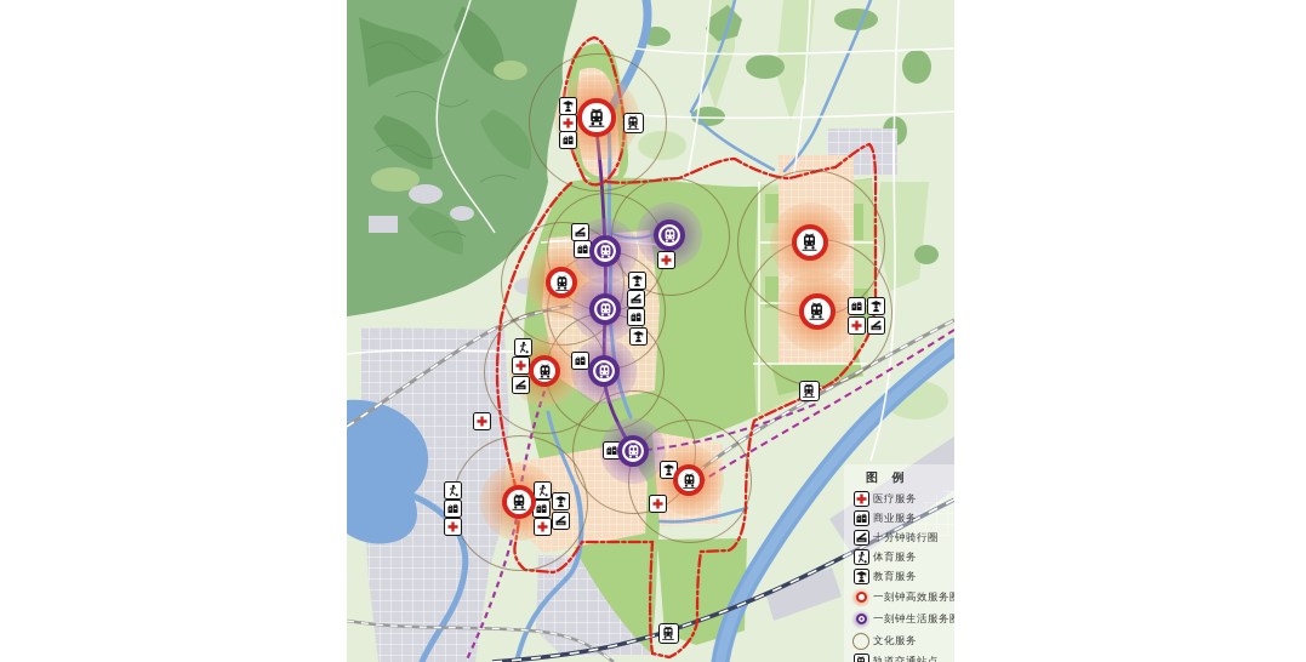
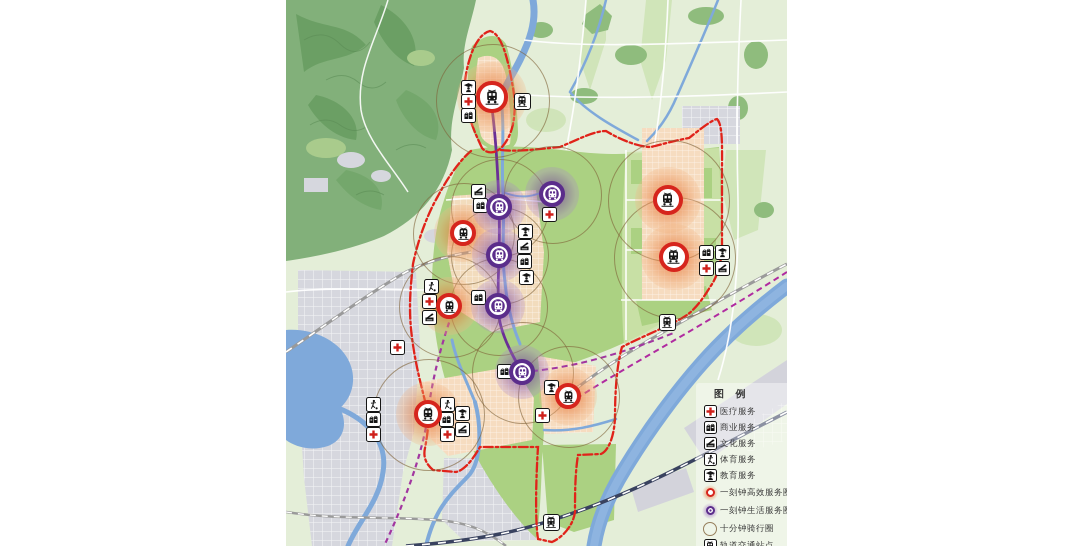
  图 例
  医疗服务
  商业服务
- 十分钟骑行圈
+ 文化服务
  体育服务
  教育服务
  一刻钟高效服务
  一刻钟生活服务
- 文化服务
+ 十分钟骑行圈
